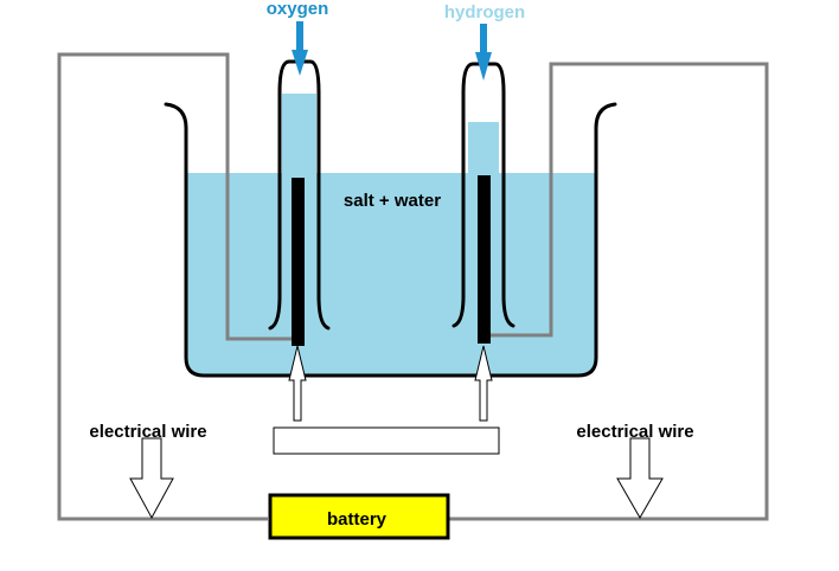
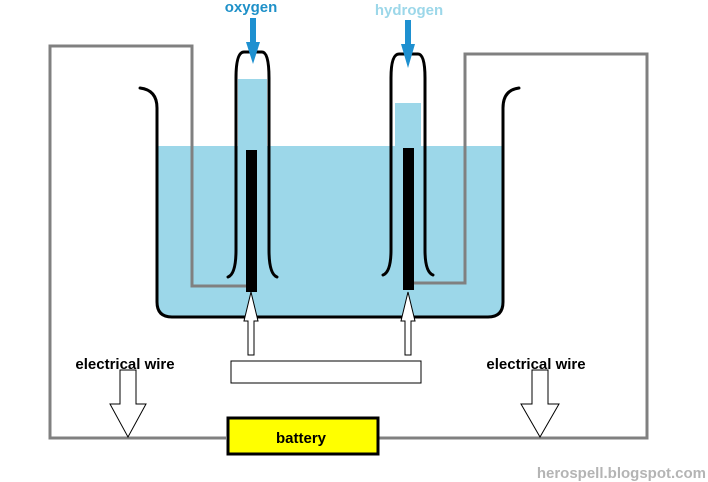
  oxygen
  hydrogen
- salt + water
  electrical wire
  electrical wire
  battery
+ herospell.blogspot.com
